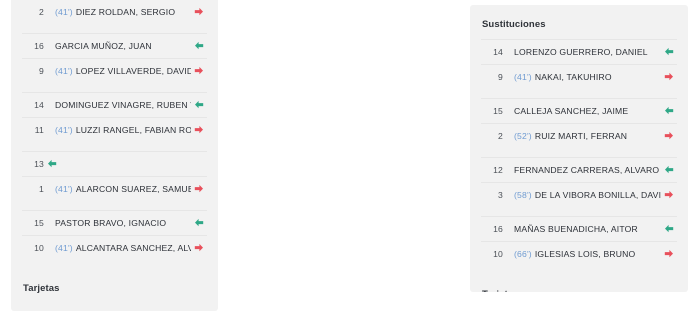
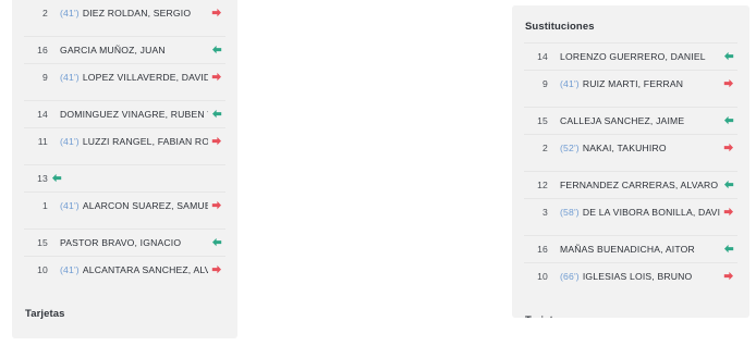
  2
  (41') DIEZ ROLDAN, SERGIO
  16
  GARCIA MUÑOZ, JUAN
  9
  (41') LOPEZ VILLAVERDE, DAVID
  14
  DOMINGUEZ VINAGRE, RUBEN
  11
  (41') LUZZI RANGEL, FABIAN RO
  13
  1
  (41') ALARCON SUAREZ, SAMUE
  15
  PASTOR BRAVO, IGNACIO
  10
  (41') ALCANTARA SANCHEZ, ALV
  Tarjetas
  Sustituciones
  14
  LORENZO GUERRERO, DANIEL
  9
- (41') NAKAI, TAKUHIRO
+ (41') RUIZ MARTI, FERRAN
  15
  CALLEJA SANCHEZ, JAIME
  2
- (52') RUIZ MARTI, FERRAN
+ (52') NAKAI, TAKUHIRO
  12
  FERNANDEZ CARRERAS, ALVARO
  3
  (58') DE LA VIBORA BONILLA, DAVI
  16
  MAÑAS BUENADICHA, AITOR
  10
  (66') IGLESIAS LOIS, BRUNO
